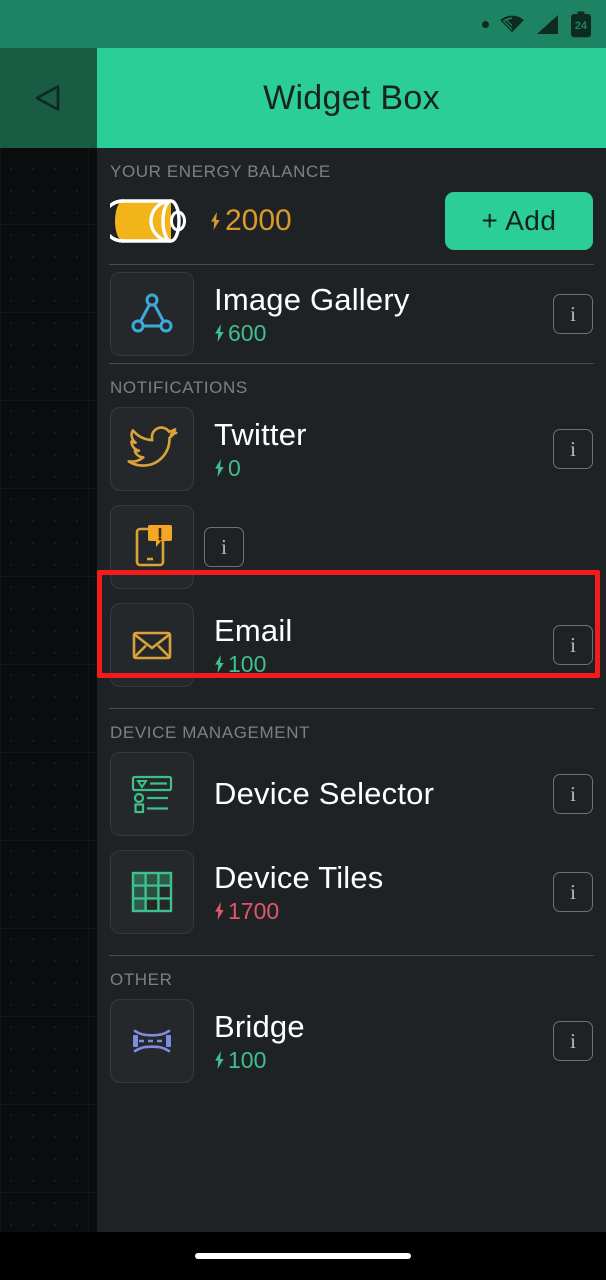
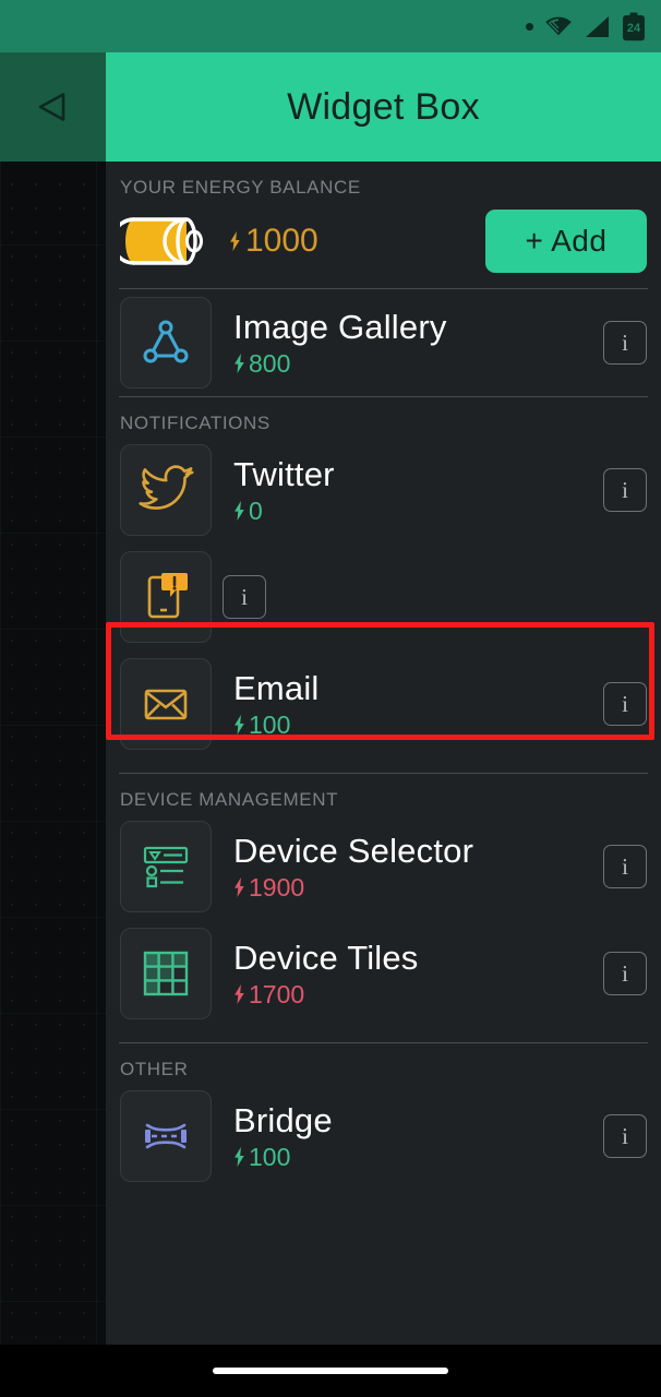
  24
  Widget Box
  YOUR ENERGY BALANCE
- 2000
+ 1000
  + Add
  Image Gallery
- 600
+ 800
  i
  NOTIFICATIONS
  Twitter
  0
  i
  i
  Email
  100
  i
  DEVICE MANAGEMENT
  Device Selector
+ 1900
  i
  Device Tiles
  1700
  i
  OTHER
  Bridge
  100
  i
